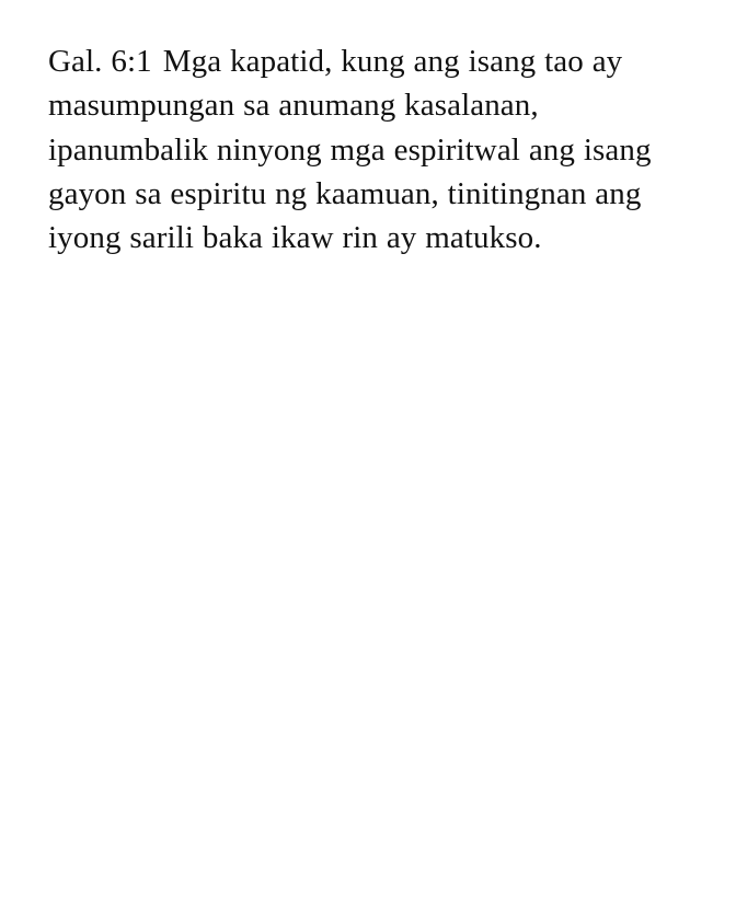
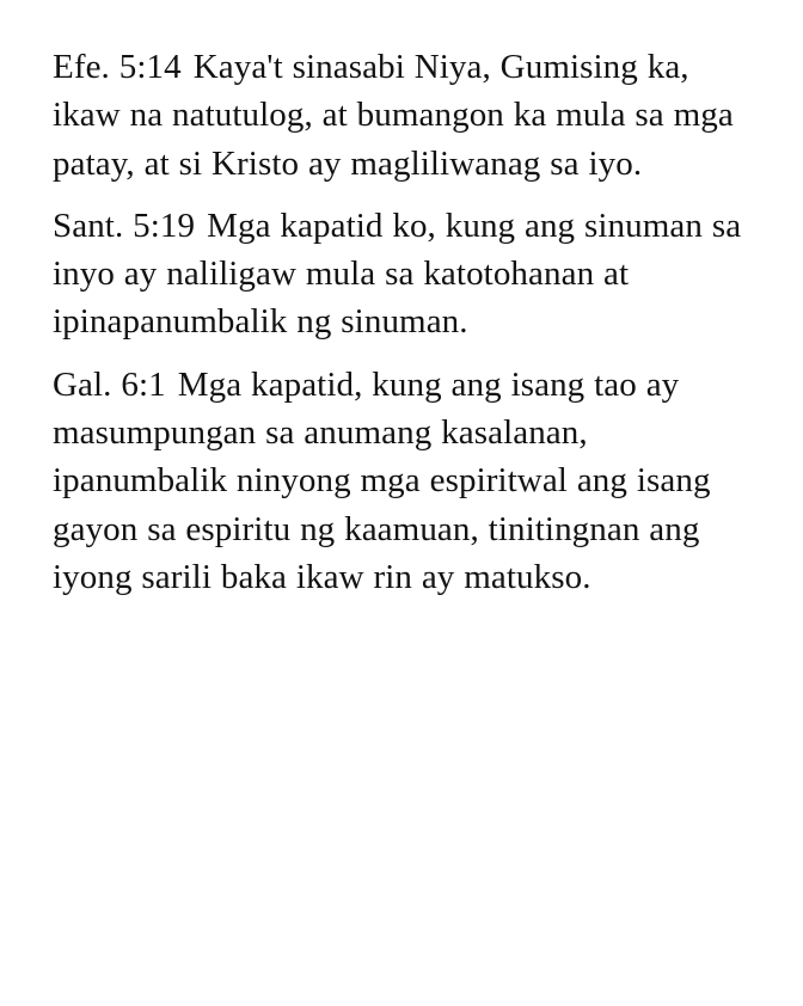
+ Efe. 5:14 Kaya't sinasabi Niya, Gumising ka, ikaw na natutulog, at bumangon ka mula sa mga patay, at si Kristo ay magliliwanag sa iyo.
+ Sant. 5:19 Mga kapatid ko, kung ang sinuman sa inyo ay naliligaw mula sa katotohanan at ipinapanumbalik ng sinuman.
  Gal. 6:1 Mga kapatid, kung ang isang tao ay masumpungan sa anumang kasalanan, ipanumbalik ninyong mga espiritwal ang isang gayon sa espiritu ng kaamuan, tinitingnan ang iyong sarili baka ikaw rin ay matukso.
